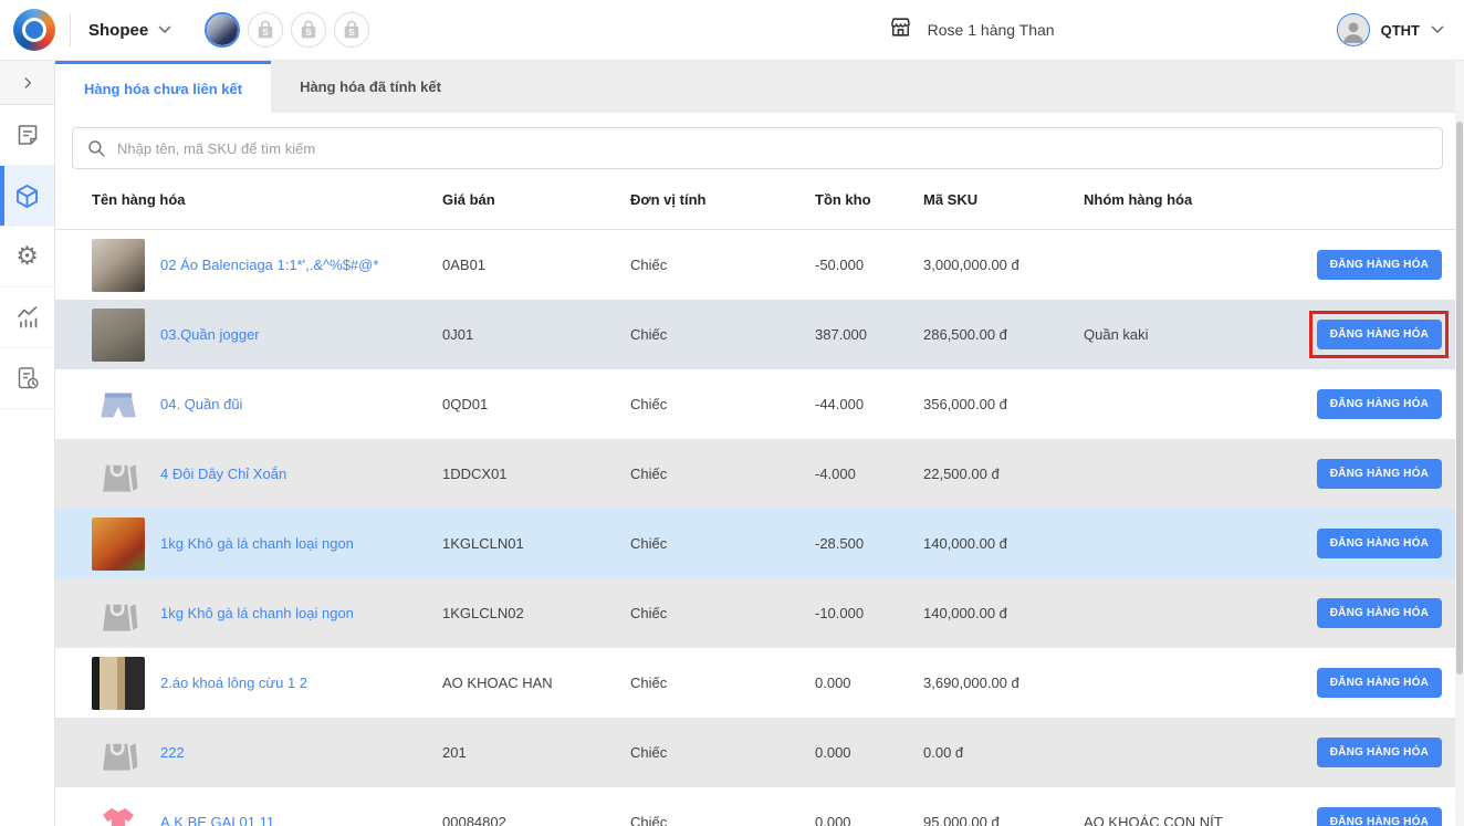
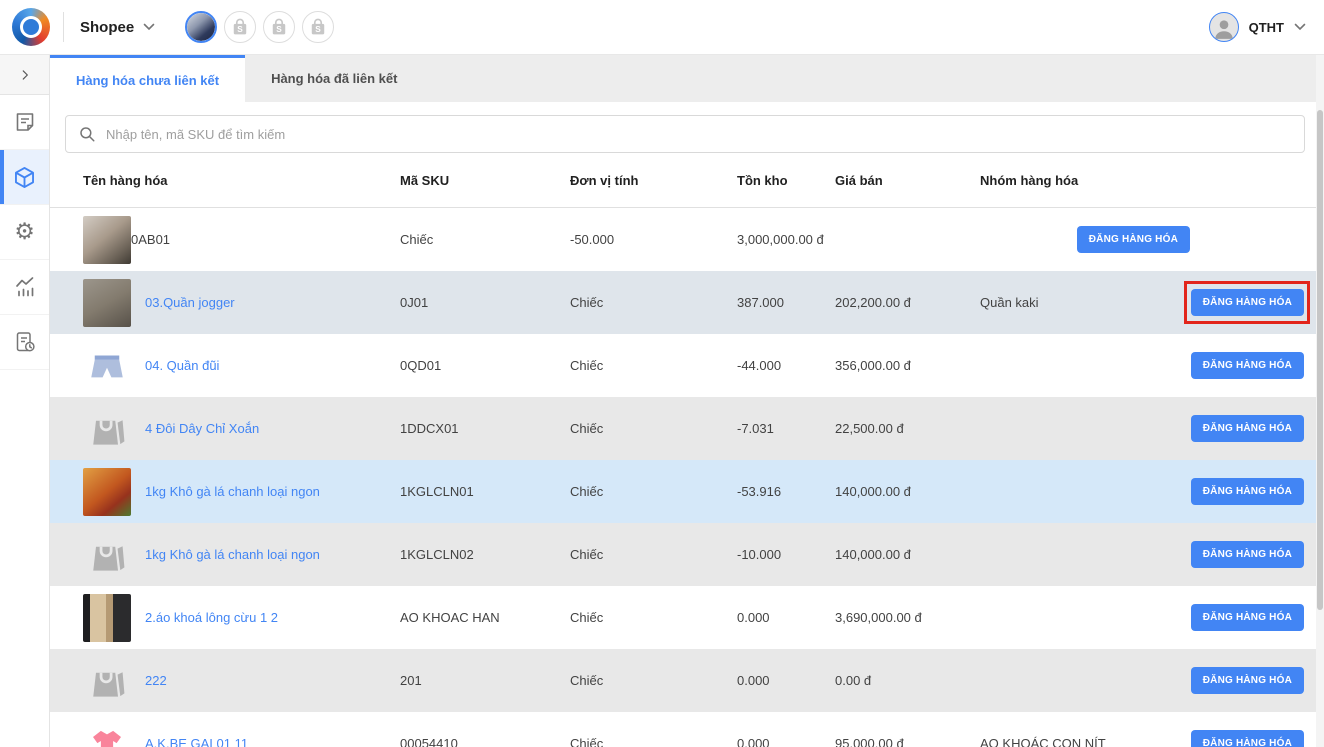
  Shopee
  S
  S
  S
- Rose 1 hàng Than
  QTHT
  ⚙
  Hàng hóa chưa liên kết
- Hàng hóa đã tính kết
+ Hàng hóa đã liên kết
  Nhập tên, mã SKU để tìm kiếm
  Tên hàng hóa
- Giá bán
+ Mã SKU
  Đơn vị tính
  Tồn kho
- Mã SKU
+ Giá bán
  Nhóm hàng hóa
- 02 Áo Balenciaga 1:1*',.&^%$#@*
  0AB01
  Chiếc
  -50.000
  3,000,000.00 đ
  ĐĂNG HÀNG HÓA
  03.Quần jogger
  0J01
  Chiếc
  387.000
- 286,500.00 đ
+ 202,200.00 đ
  Quần kaki
  ĐĂNG HÀNG HÓA
  04. Quần đũi
  0QD01
  Chiếc
  -44.000
  356,000.00 đ
  ĐĂNG HÀNG HÓA
  4 Đôi Dây Chỉ Xoắn
  1DDCX01
  Chiếc
- -4.000
+ -7.031
  22,500.00 đ
  ĐĂNG HÀNG HÓA
  1kg Khô gà lá chanh loại ngon
  1KGLCLN01
  Chiếc
- -28.500
+ -53.916
  140,000.00 đ
  ĐĂNG HÀNG HÓA
  1kg Khô gà lá chanh loại ngon
  1KGLCLN02
  Chiếc
  -10.000
  140,000.00 đ
  ĐĂNG HÀNG HÓA
  2.áo khoá lông cừu 1 2
  AO KHOAC HAN
  Chiếc
  0.000
  3,690,000.00 đ
  ĐĂNG HÀNG HÓA
  222
  201
  Chiếc
  0.000
  0.00 đ
  ĐĂNG HÀNG HÓA
  A.K.BE GAI 01 11
- 00084802
+ 00054410
  Chiếc
  0.000
  95,000.00 đ
  AO KHOÁC CON NÍT
  ĐĂNG HÀNG HÓA
